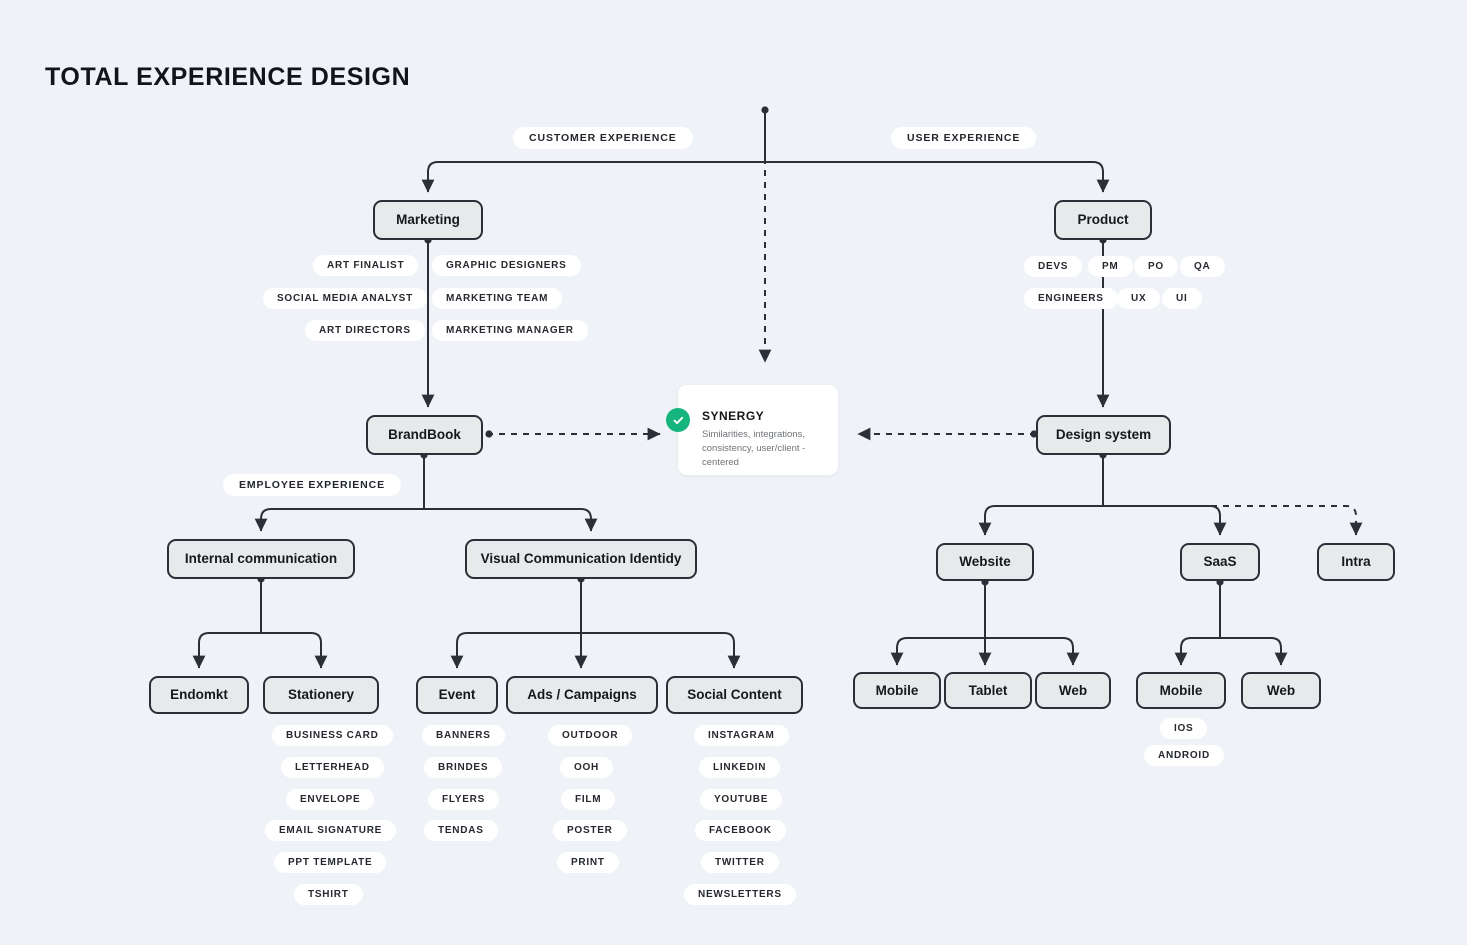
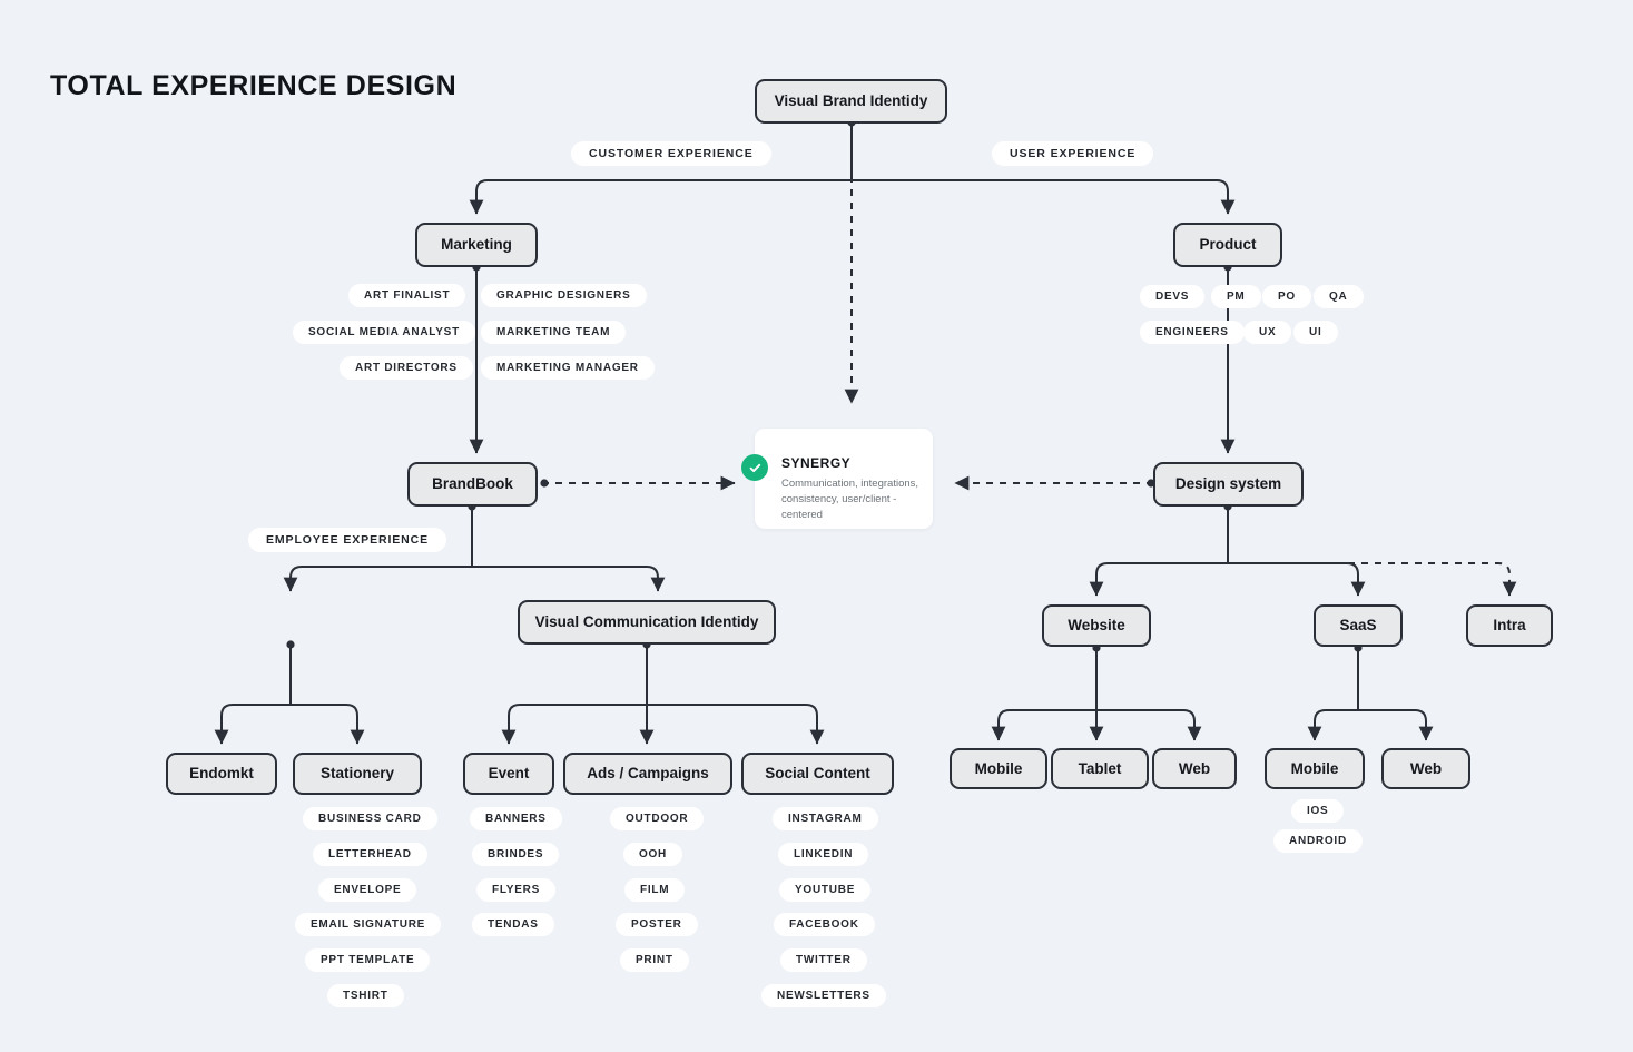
  TOTAL EXPERIENCE DESIGN
+ Visual Brand Identidy
  CUSTOMER EXPERIENCE
  USER EXPERIENCE
  Marketing
  Product
  ART FINALIST
  GRAPHIC DESIGNERS
  SOCIAL MEDIA ANALYST
  MARKETING TEAM
  ART DIRECTORS
  MARKETING MANAGER
  DEVS
  PM
  PO
  QA
  ENGINEERS
  UX
  UI
  BrandBook
  Design system
  SYNERGY
- Similarities, integrations, consistency, user/client - centered
+ Communication, integrations, consistency, user/client - centered
  EMPLOYEE EXPERIENCE
- Internal communication
  Visual Communication Identidy
  Endomkt
  Stationery
  Event
  Ads / Campaigns
  Social Content
  BUSINESS CARD
  LETTERHEAD
  ENVELOPE
  EMAIL SIGNATURE
  PPT TEMPLATE
  TSHIRT
  BANNERS
  BRINDES
  FLYERS
  TENDAS
  OUTDOOR
  OOH
  FILM
  POSTER
  PRINT
  INSTAGRAM
  LINKEDIN
  YOUTUBE
  FACEBOOK
  TWITTER
  NEWSLETTERS
  Website
  SaaS
  Intra
  Mobile
  Tablet
  Web
  Mobile
  Web
  IOS
  ANDROID
